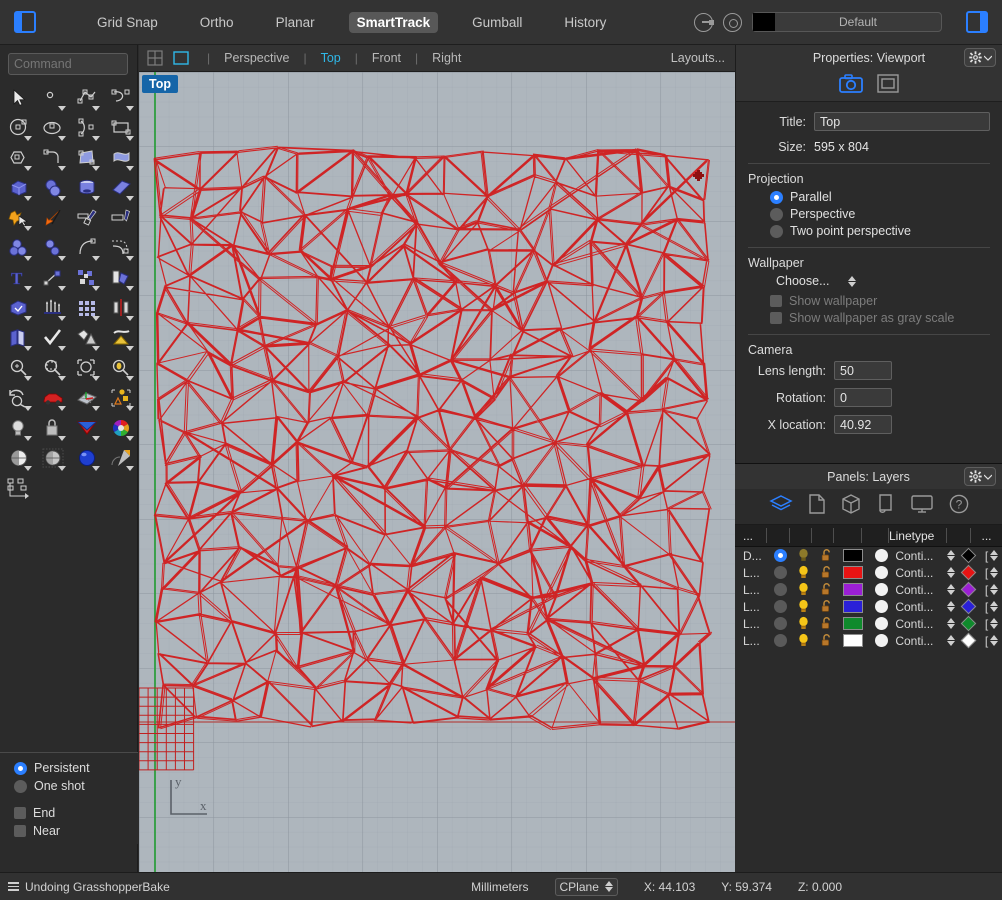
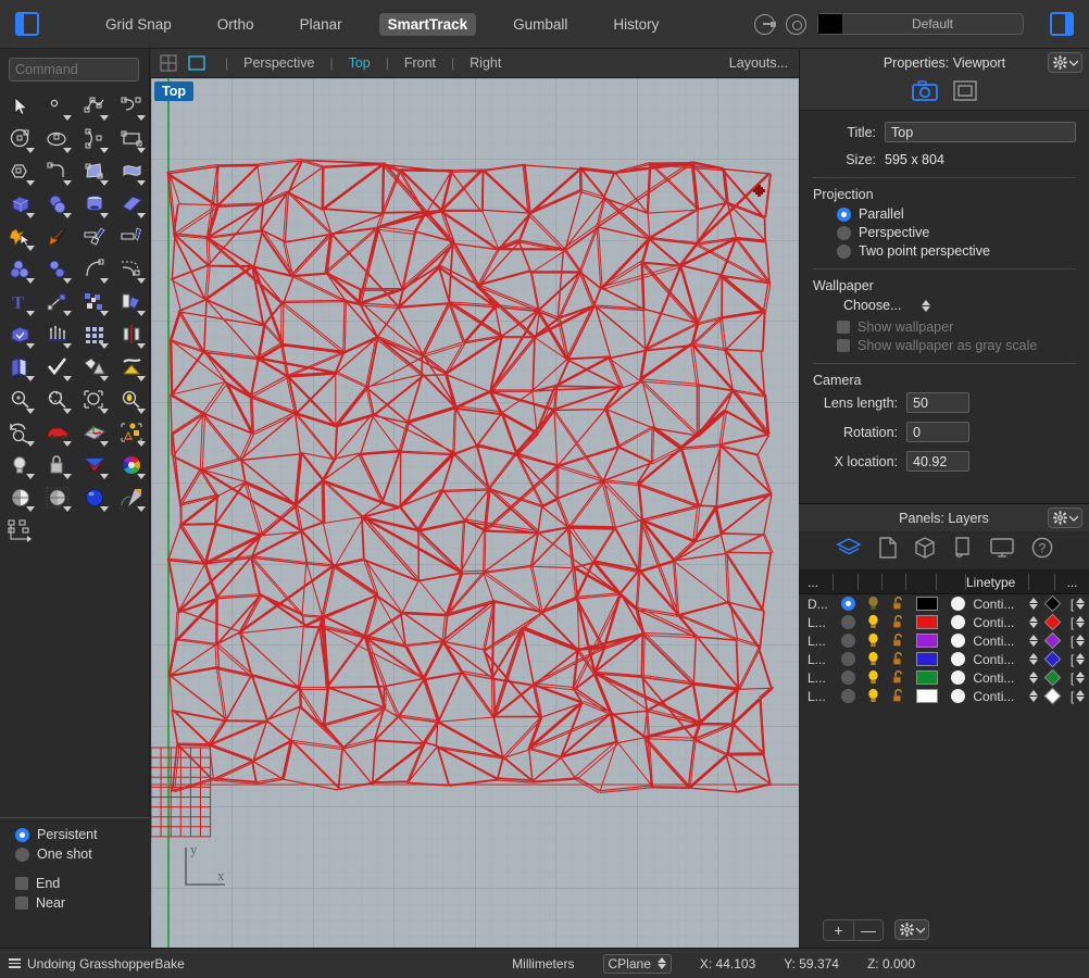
  Grid Snap
  Ortho
  Planar
  SmartTrack
  Gumball
  History
  Default
  Command
  T
  Persistent
  One shot
  End
  Near
  |
  Perspective
  |
  Top
  |
  Front
  |
  Right
  Layouts...
  Top
  y
  x
  Properties: Viewport
  Title:
  Top
  Size:
  595 x 804
  Projection
  Parallel
  Perspective
  Two point perspective
  Wallpaper
  Choose...
  Show wallpaper
  Show wallpaper as gray scale
  Camera
  Lens length:
  50
  Rotation:
  0
  X location:
  40.92
  Panels: Layers
  ?
  ...
  Linetype
  ...
  D...
  Conti...
  [
  L...
  Conti...
  [
  L...
  Conti...
  [
  L...
  Conti...
  [
  L...
  Conti...
  [
  L...
  Conti...
  [
+ +
+ —
  Undoing GrasshopperBake
  Millimeters
  CPlane
  X: 44.103
  Y: 59.374
  Z: 0.000
